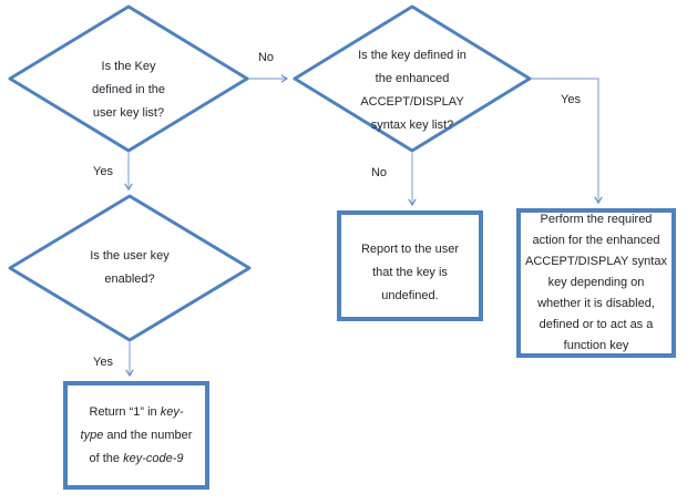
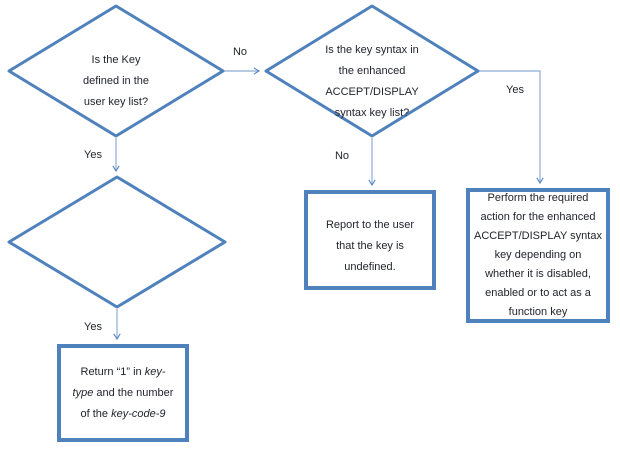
  Is the Key
  defined in the
  user key list?
- Is the key defined in
+ Is the key syntax in
  the enhanced
  ACCEPT/DISPLAY
  syntax key list?
- Is the user key
- enabled?
  Report to the user
  that the key is
  undefined.
  Perform the required
  action for the enhanced
  ACCEPT/DISPLAY syntax
  key depending on
  whether it is disabled,
- defined or to act as a
+ enabled or to act as a
  function key
  Return “1” in key-
  type and the number
  of the key-code-9
  No
  Yes
  Yes
  No
  Yes
